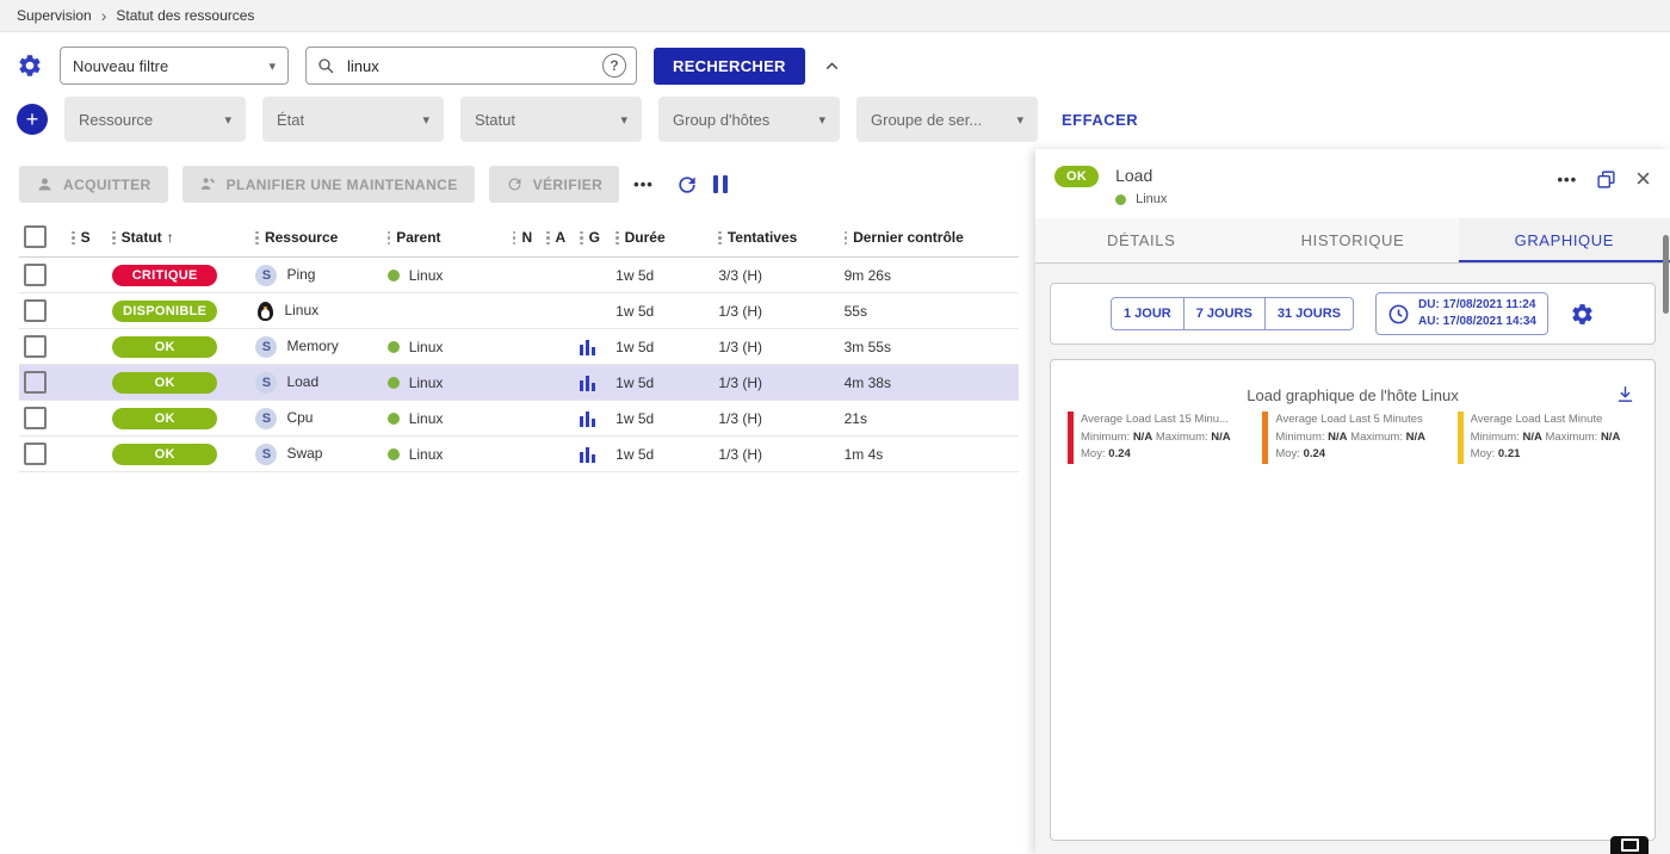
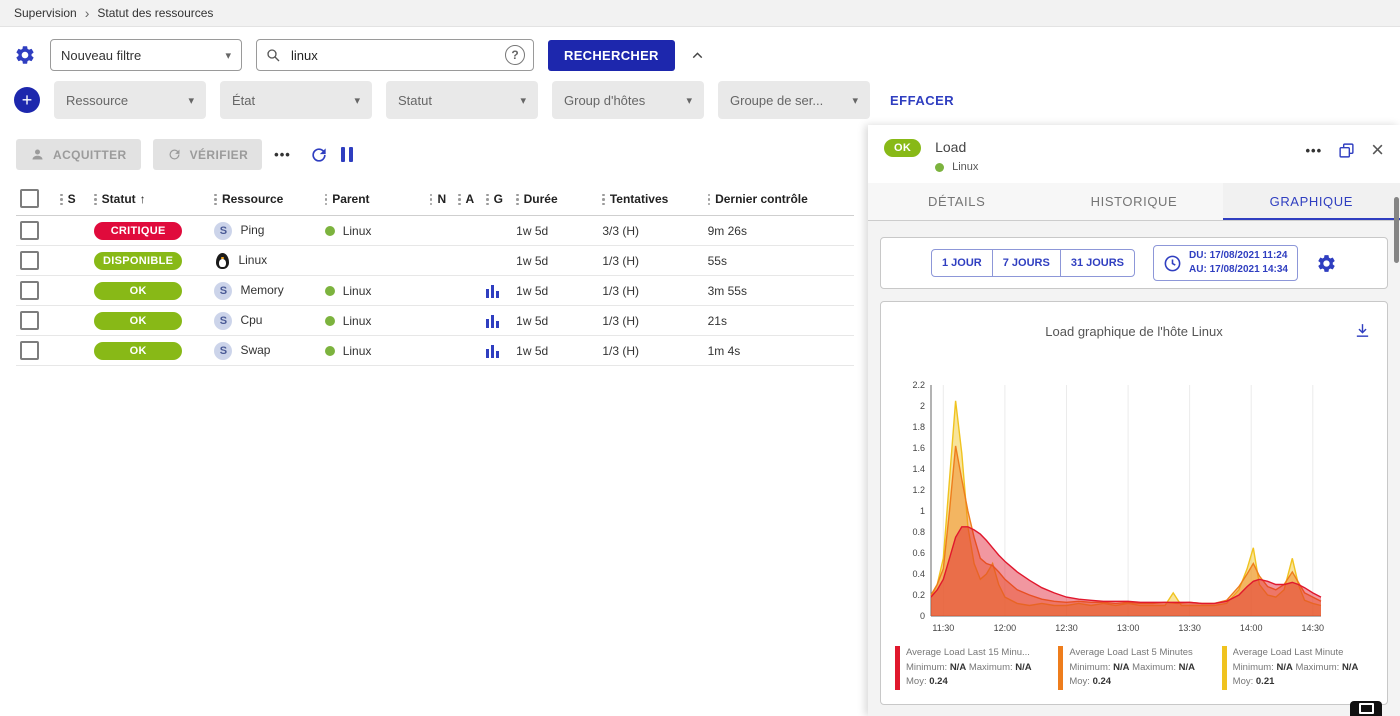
  Supervision
  ›
  Statut des ressources
  Nouveau filtre
  ▾
  linux
  ?
  RECHERCHER
  +
  Ressource
  ▾
  État
  ▾
  Statut
  ▾
  Group d'hôtes
  ▾
  Groupe de ser...
  ▾
  EFFACER
  ACQUITTER
- PLANIFIER UNE MAINTENANCE
  VÉRIFIER
  •••
  	S	Statut ↑	Ressource	Parent	N	A	G	Durée	Tentatives	Dernier contrôle
  		CRITIQUE	S Ping	Linux				1w 5d	3/3 (H)	9m 26s
  		DISPONIBLE	Linux					1w 5d	1/3 (H)	55s
  		OK	S Memory	Linux				1w 5d	1/3 (H)	3m 55s
- 		OK	S Load	Linux				1w 5d	1/3 (H)	4m 38s
  		OK	S Cpu	Linux				1w 5d	1/3 (H)	21s
  		OK	S Swap	Linux				1w 5d	1/3 (H)	1m 4s
  OK
  Load
  Linux
  •••
  ×
  DÉTAILS
  HISTORIQUE
  GRAPHIQUE
  1 JOUR
  7 JOURS
  31 JOURS
  DU: 17/08/2021 11:24
  AU: 17/08/2021 14:34
  Load graphique de l'hôte Linux
+ 0
+ 0.2
+ 0.4
+ 0.6
+ 0.8
+ 1
+ 1.2
+ 1.4
+ 1.6
+ 1.8
+ 2
+ 2.2
+ 11:30
+ 12:00
+ 12:30
+ 13:00
+ 13:30
+ 14:00
+ 14:30
  Average Load Last 15 Minu...
  Minimum: N/A Maximum: N/A
  Moy: 0.24
  Average Load Last 5 Minutes
  Minimum: N/A Maximum: N/A
  Moy: 0.24
  Average Load Last Minute
  Minimum: N/A Maximum: N/A
  Moy: 0.21
